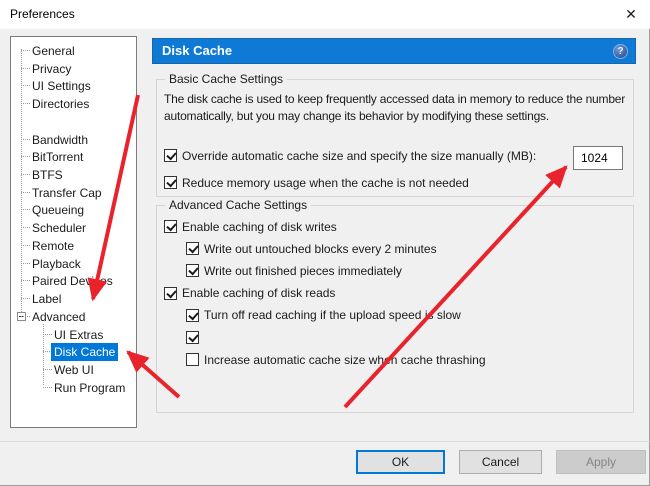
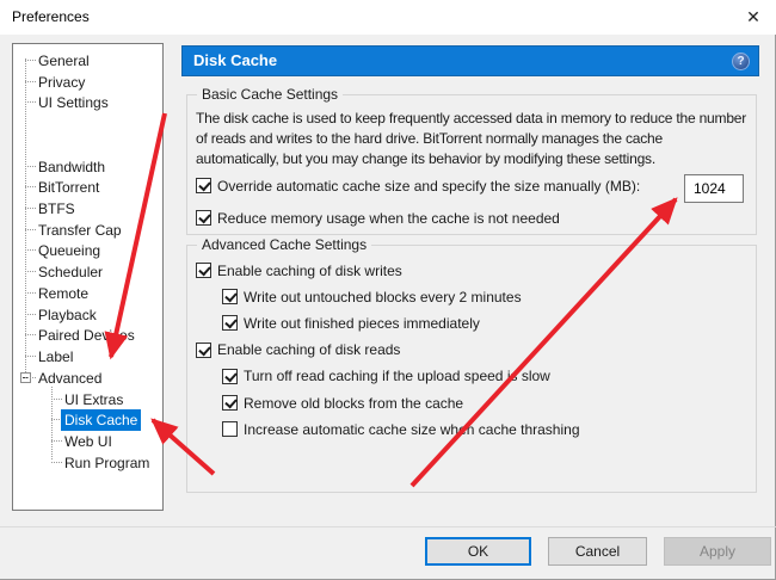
  Preferences
  ✕
  General
  Privacy
  UI Settings
- Directories
  Bandwidth
  BitTorrent
  BTFS
  Transfer Cap
  Queueing
  Scheduler
  Remote
  Playback
  Paired Devies
  Label
  Advanced
  UI Extras
  Disk Cache
  Web UI
  Run Program
  Disk Cache
  ?
  Basic Cache Settings
  The disk cache is used to keep frequently accessed data in memory to reduce the number
+ of reads and writes to the hard drive. BitTorrent normally manages the cache
  automatically, but you may change its behavior by modifying these settings.
  Override automatic cache size and specify the size manually (MB):
  1024
  Reduce memory usage when the cache is not needed
  Advanced Cache Settings
  Enable caching of disk writes
  Write out untouched blocks every 2 minutes
  Write out finished pieces immediately
  Enable caching of disk reads
  Turn off read caching if the upload speed i slow
+ Remove old blocks from the cache
  Increase automatic cache size whn cache thrashing
  OK
  Cancel
  Apply
